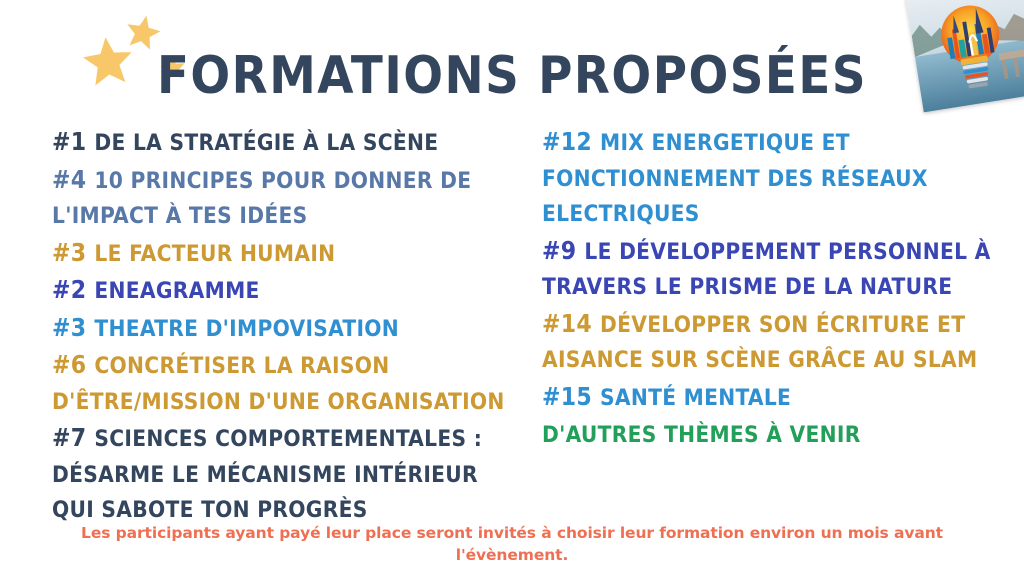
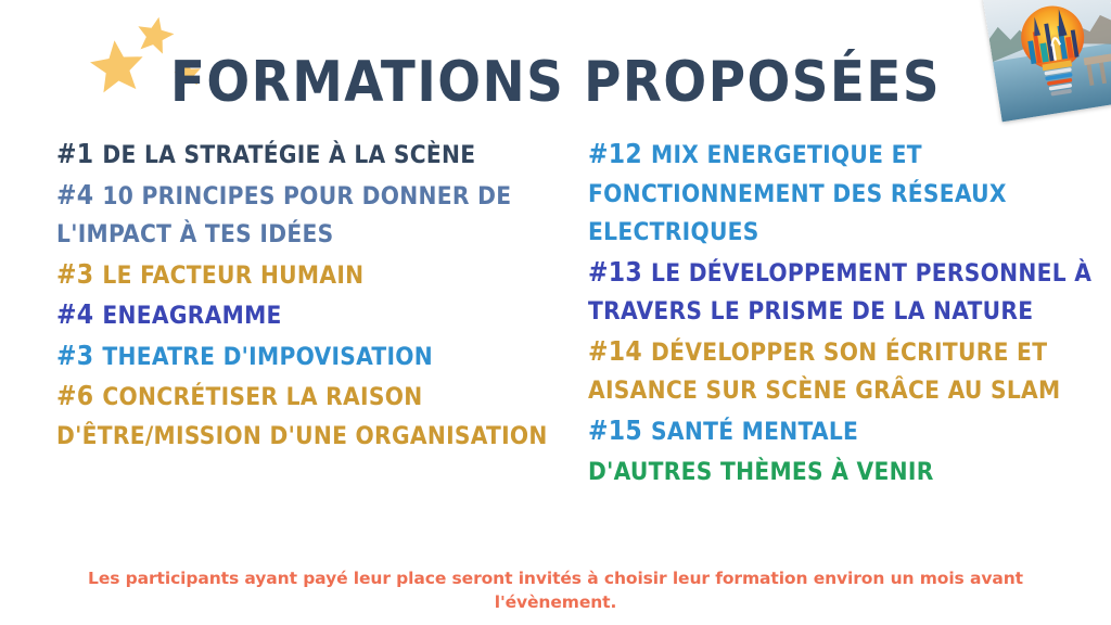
  FORMATIONS PROPOSÉES
  #1 DE LA STRATÉGIE À LA SCÈNE
  #4 10 PRINCIPES POUR DONNER DE L'IMPACT À TES IDÉES
  #3 LE FACTEUR HUMAIN
- #2 ENEAGRAMME
+ #4 ENEAGRAMME
  #3 THEATRE D'IMPOVISATION
  #6 CONCRÉTISER LA RAISON D'ÊTRE/MISSION D'UNE ORGANISATION
- #7 SCIENCES COMPORTEMENTALES : DÉSARME LE MÉCANISME INTÉRIEUR QUI SABOTE TON PROGRÈS
  #12 MIX ENERGETIQUE ET FONCTIONNEMENT DES RÉSEAUX ELECTRIQUES
- #9 LE DÉVELOPPEMENT PERSONNEL À TRAVERS LE PRISME DE LA NATURE
+ #13 LE DÉVELOPPEMENT PERSONNEL À TRAVERS LE PRISME DE LA NATURE
  #14 DÉVELOPPER SON ÉCRITURE ET AISANCE SUR SCÈNE GRÂCE AU SLAM
  #15 SANTÉ MENTALE
  D'AUTRES THÈMES À VENIR
  Les participants ayant payé leur place seront invités à choisir leur formation environ un mois avant l'évènement.
